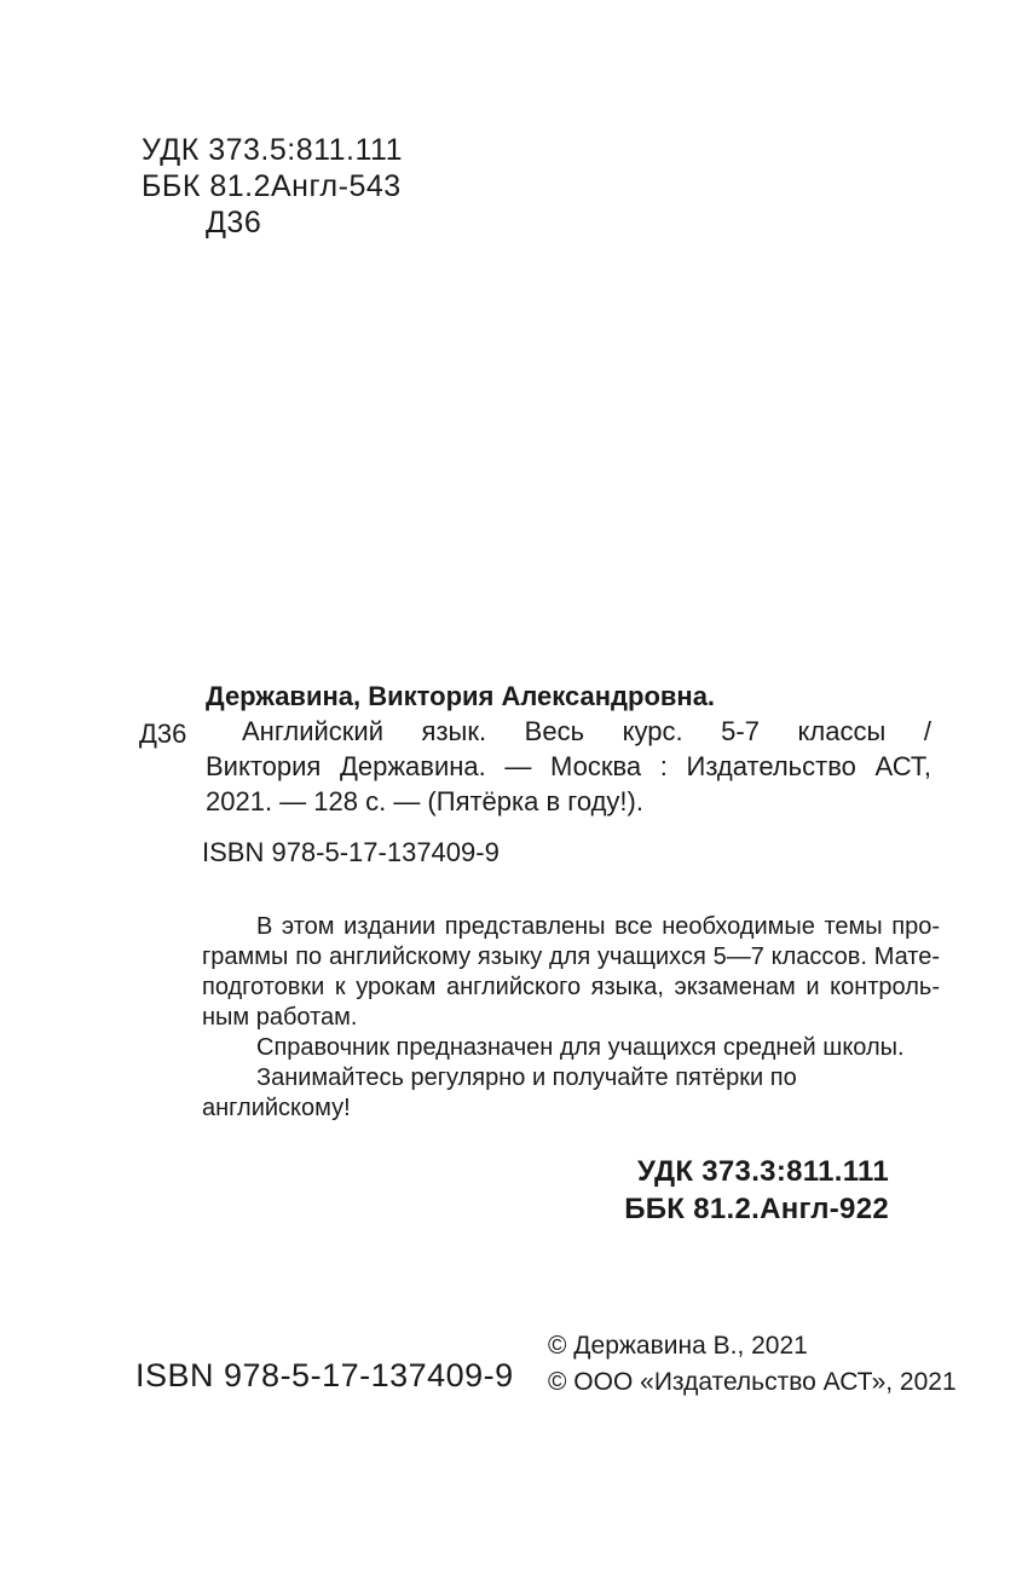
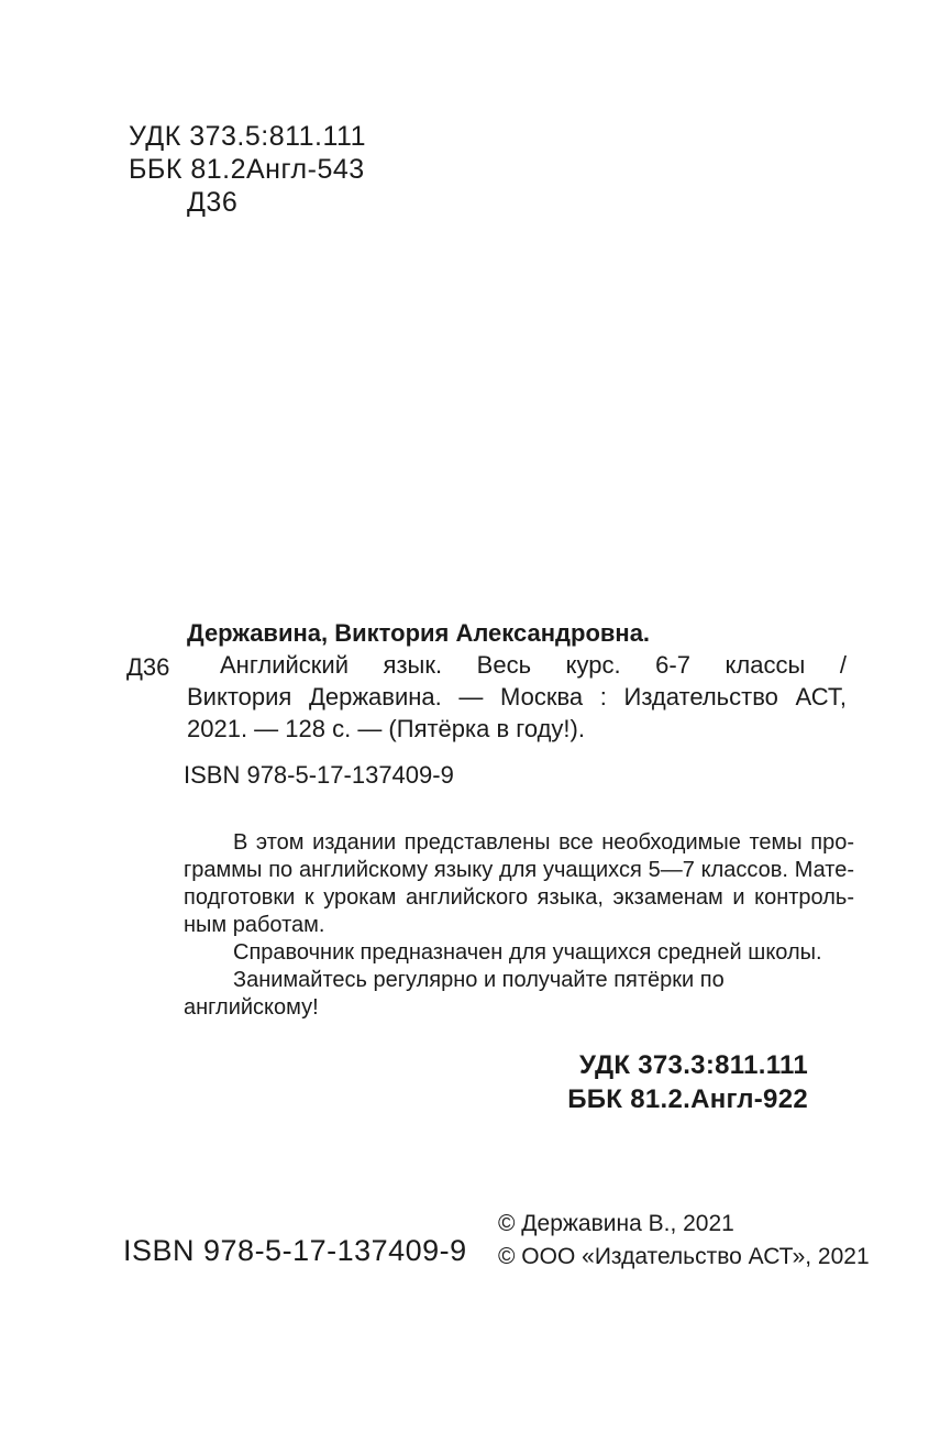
  УДК 373.5:811.111
  ББК 81.2Англ-543
  Д36
  Д36
  Державина, Виктория Александровна.
- Английский язык. Весь курс. 5-7 классы /
+ Английский язык. Весь курс. 6-7 классы /
  Виктория Державина. — Москва : Издательство АСТ,
  2021. — 128 с. — (Пятёрка в году!).
  ISBN 978-5-17-137409-9
  В этом издании представлены все необходимые темы про-
  граммы по английскому языку для учащихся 5—7 классов. Мате-
  подготовки к урокам английского языка, экзаменам и контроль-
  ным работам.
  Справочник предназначен для учащихся средней школы.
  Занимайтесь регулярно и получайте пятёрки по английскому!
  УДК 373.3:811.111
  ББК 81.2.Англ-922
  ISBN 978-5-17-137409-9
  © Державина В., 2021
  © ООО «Издательство АСТ», 2021
